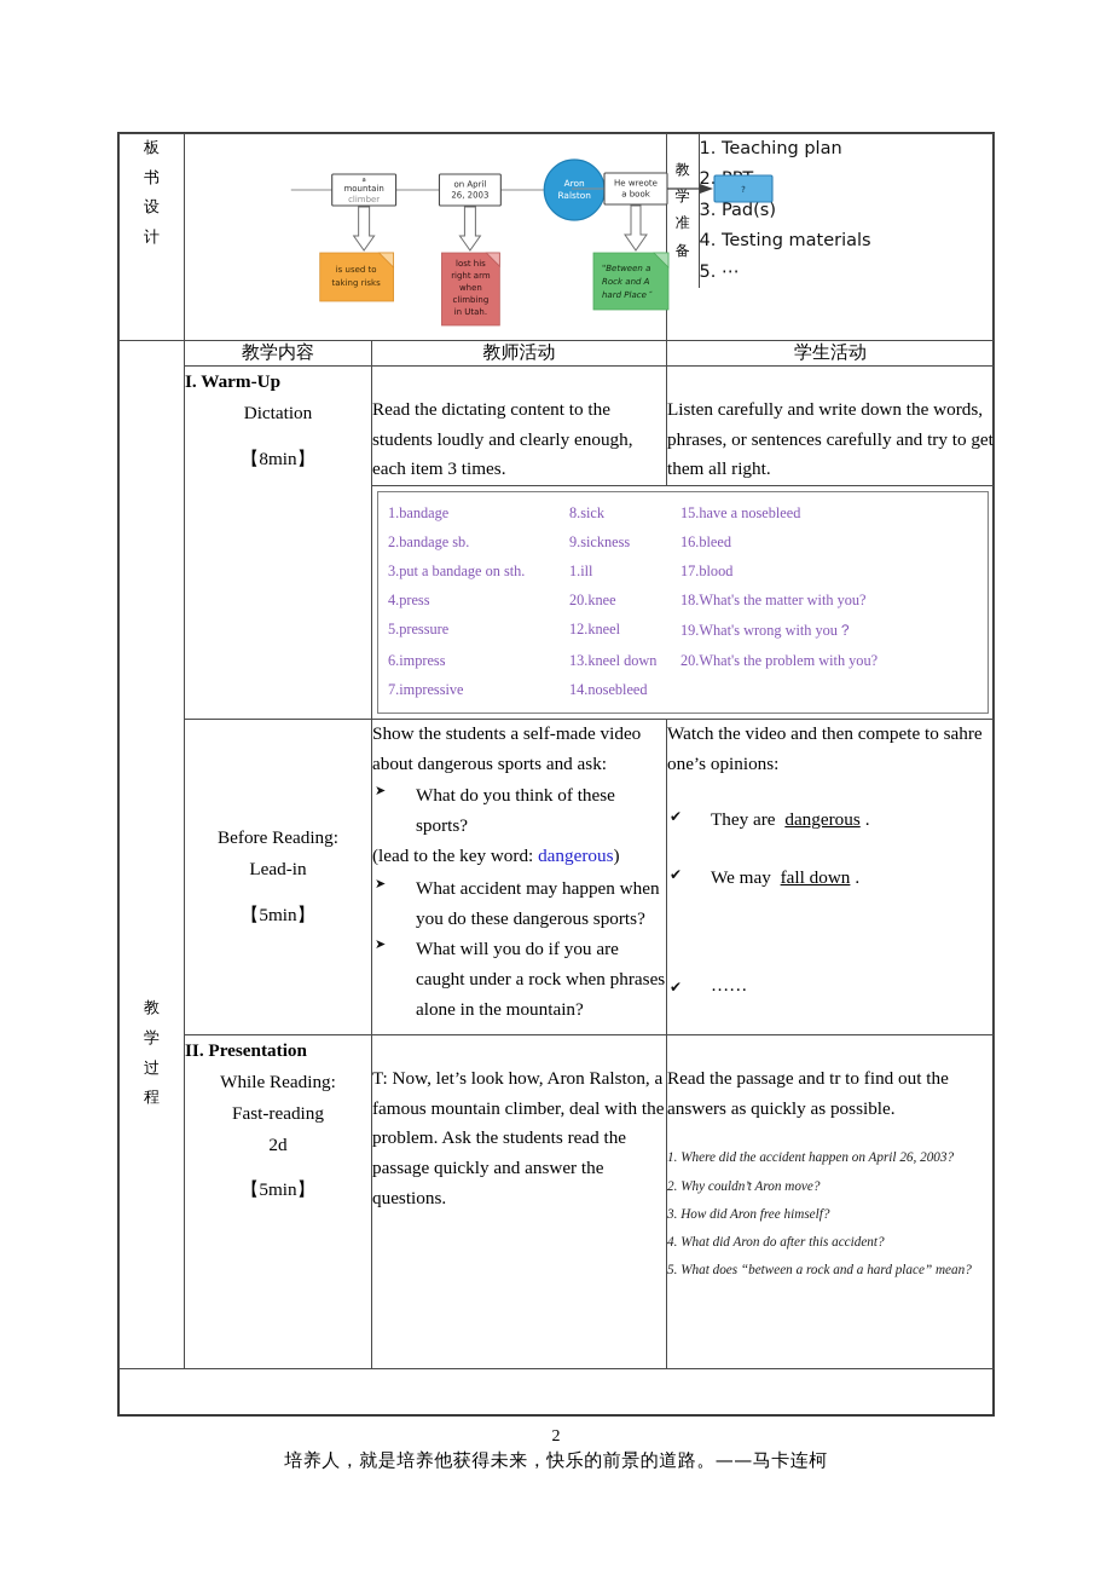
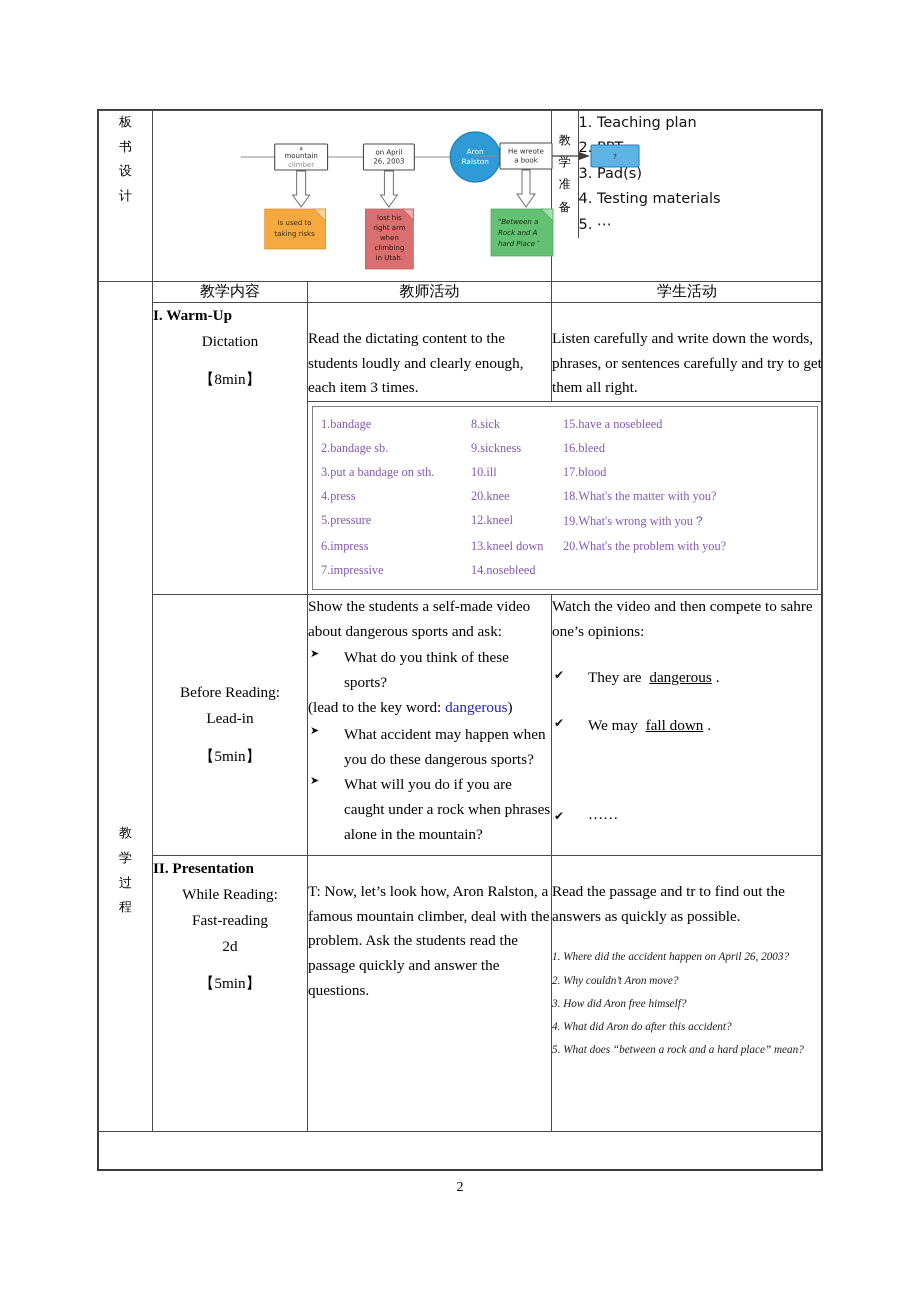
  板 书 设 计	mountain climber on April 26, 2003 Aron Ralston is used to taking risks lost his right arm when climbing in Utah.
  教 学 准 备	1. Teaching plan 2. 3. Pad(s) 4. Testing materials 5. ⋯
  教 学 过 程	教学内容	教师活动	学生活动
  I. Warm-Up Dictation 【8min】	Read the dictating content to the students loudly and clearly enough, each item 3 times.	Listen carefully and write down the words, phrases, or sentences carefully and try to get them all right.
  1.bandage	8.sick	15.have a nosebleed
  2.bandage sb.	9.sickness	16.bleed
- 3.put a bandage on sth.	1.ill	17.blood
+ 3.put a bandage on sth.	10.ill	17.blood
  4.press	20.knee	18.What's the matter with you?
  5.pressure	12.kneel	19.What's wrong with you？
  6.impress	13.kneel down	20.What's the problem with you?
  7.impressive	14.nosebleed
  Before Reading: Lead-in 【5min】	Show the students a self-made video about dangerous sports and ask: What do you think of these sports? (lead to the key word: dangerous) What accident may happen when you do these dangerous sports? What will you do if you are caught under a rock when phrases alone in the mountain?	Watch the video and then compete to sahre one’s opinions: They are dangerous . We may fall down . ······
  II. Presentation While Reading: Fast-reading 2d 【5min】	T: Now, let’s look how, Aron Ralston, a famous mountain climber, deal with the problem. Ask the students read the passage quickly and answer the questions.	Read the passage and tr to find out the answers as quickly as possible. 1. Where did the accident happen on April 26, 2003? 2. Why couldn’t Aron move? 3. How did Aron free himself? 4. What did Aron do after this accident? 5. What does “between a rock and a hard place” mean?
  He wreote
  a book
  ?
  "Between a
  Rock and A
  hard Place ″
  2
- 培养人，就是培养他获得未来，快乐的前景的道路。——马卡连柯
